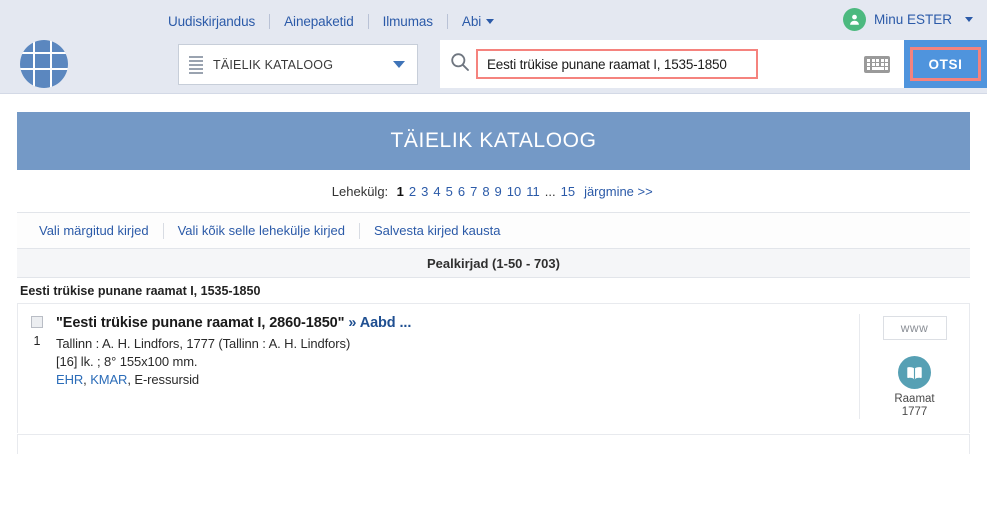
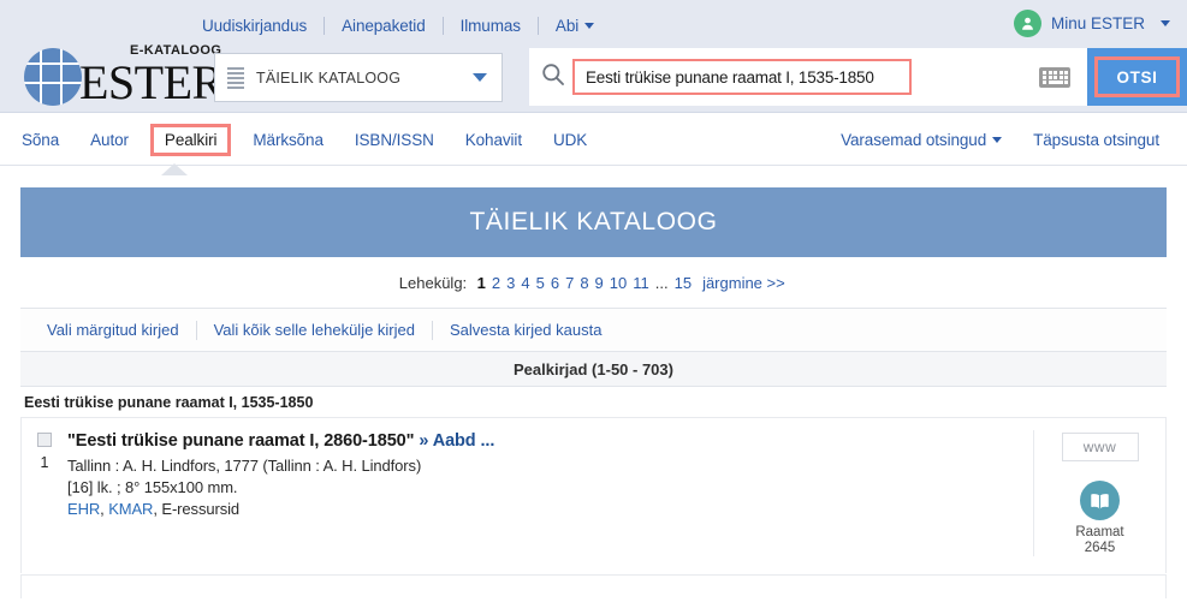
  Uudiskirjandus
  Ainepaketid
  Ilmumas
  Abi
  Minu ESTER
+ E-KATALOOG
+ ESTER
  TÄIELIK KATALOOG
  Eesti trükise punane raamat I, 1535-1850
  OTSI
+ Sõna
+ Autor
+ Pealkiri
+ Märksõna
+ ISBN/ISSN
+ Kohaviit
+ UDK
+ Varasemad otsingud
+ Täpsusta otsingut
  TÄIELIK KATALOOG
  Lehekülg:
  1
  2
  3
  4
  5
  6
  7
  8
  9
  10
  11
  ...
  15
  järgmine >>
  Vali märgitud kirjed
  Vali kõik selle lehekülje kirjed
  Salvesta kirjed kausta
  Pealkirjad (1-50 - 703)
  Eesti trükise punane raamat I, 1535-1850
  1
  "Eesti trükise punane raamat I, 2860-1850" » Aabd ...
  Tallinn : A. H. Lindfors, 1777 (Tallinn : A. H. Lindfors)
  [16] lk. ; 8° 155x100 mm.
  EHR, KMAR, E-ressursid
  www
  Raamat
- 1777
+ 2645
